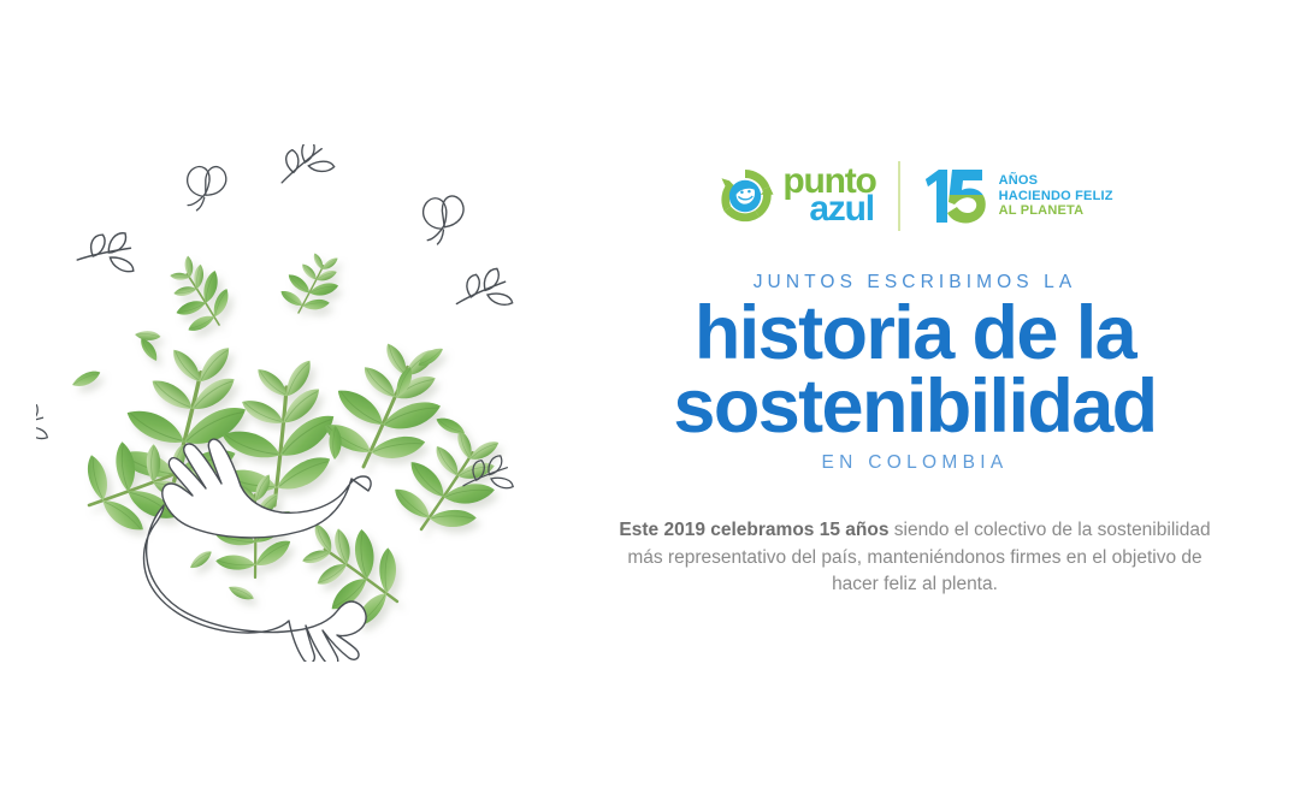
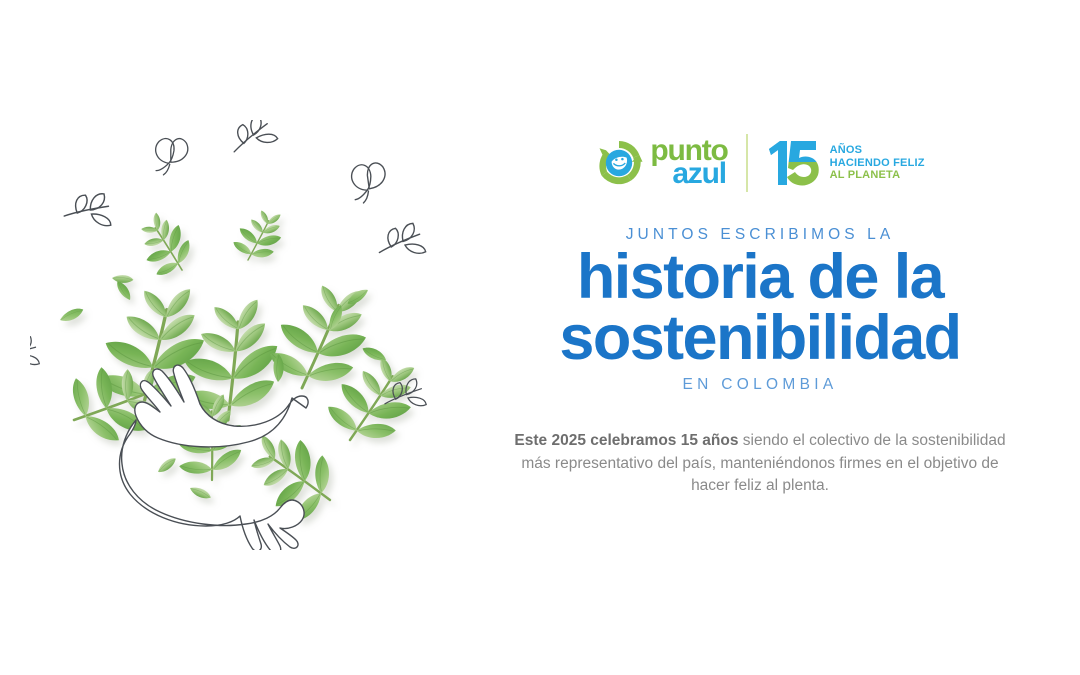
  punto
  azul
  AÑOS
  HACIENDO FELIZ
  AL PLANETA
  JUNTOS ESCRIBIMOS LA
  historia de la
  sostenibilidad
  EN COLOMBIA
- Este 2019 celebramos 15 años siendo el colectivo de la sostenibilidad más representativo del país, manteniéndonos firmes en el objetivo de hacer feliz al plenta.
+ Este 2025 celebramos 15 años siendo el colectivo de la sostenibilidad más representativo del país, manteniéndonos firmes en el objetivo de hacer feliz al plenta.
